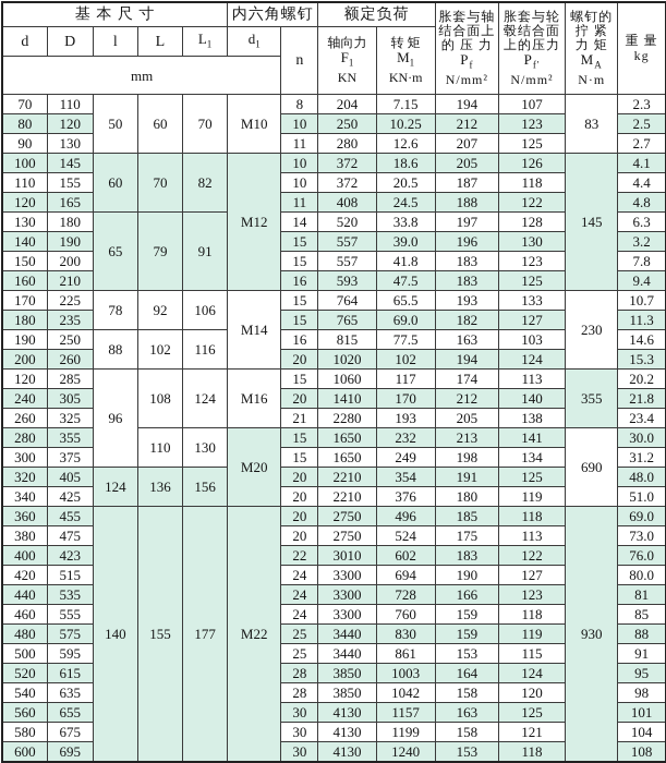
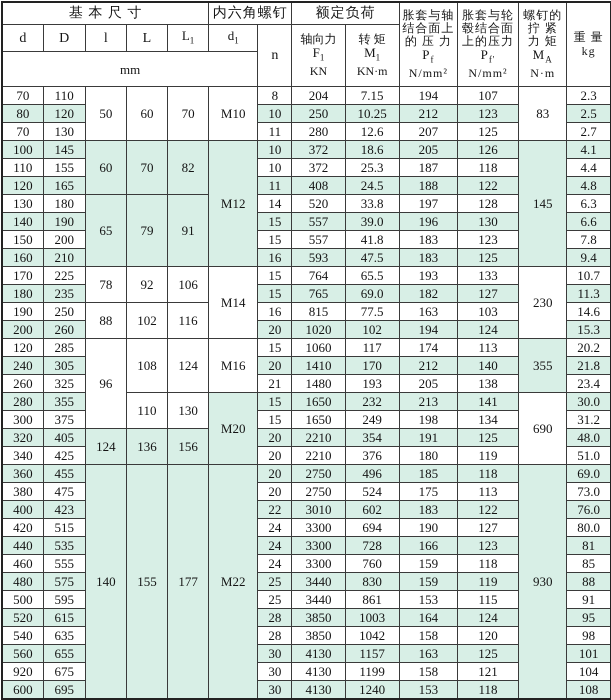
  基 本 尺 寸	内六角螺钉	额定负荷	胀套与轴结合面上的 压 力PfN/mm²	胀套与轮毂结合面上的压力Pf'N/mm²	螺钉的拧 紧力 矩MAN·m	重 量kg
  d	D	l	L	L1	d1	n	轴向力F1KN	转 矩M1KN·m
  mm
  70	110	50	60	70	M10	8	204	7.15	194	107	83	2.3
  80	120	10	250	10.25	212	123	2.5
- 90	130	11	280	12.6	207	125	2.7
+ 70	130	11	280	12.6	207	125	2.7
  100	145	60	70	82	M12	10	372	18.6	205	126	145	4.1
- 110	155	10	372	20.5	187	118	4.4
+ 110	155	10	372	25.3	187	118	4.4
  120	165	11	408	24.5	188	122	4.8
  130	180	65	79	91	14	520	33.8	197	128	6.3
- 140	190	15	557	39.0	196	130	3.2
+ 140	190	15	557	39.0	196	130	6.6
  150	200	15	557	41.8	183	123	7.8
  160	210	16	593	47.5	183	125	9.4
  170	225	78	92	106	M14	15	764	65.5	193	133	230	10.7
  180	235	15	765	69.0	182	127	11.3
  190	250	88	102	116	16	815	77.5	163	103	14.6
  200	260	20	1020	102	194	124	15.3
  120	285	96	108	124	M16	15	1060	117	174	113	355	20.2
  240	305	20	1410	170	212	140	21.8
- 260	325	21	2280	193	205	138	23.4
+ 260	325	21	1480	193	205	138	23.4
  280	355	110	130	M20	15	1650	232	213	141	690	30.0
  300	375	15	1650	249	198	134	31.2
  320	405	124	136	156	20	2210	354	191	125	48.0
  340	425	20	2210	376	180	119	51.0
  360	455	140	155	177	M22	20	2750	496	185	118	930	69.0
  380	475	20	2750	524	175	113	73.0
  400	423	22	3010	602	183	122	76.0
  420	515	24	3300	694	190	127	80.0
  440	535	24	3300	728	166	123	81
  460	555	24	3300	760	159	118	85
  480	575	25	3440	830	159	119	88
  500	595	25	3440	861	153	115	91
  520	615	28	3850	1003	164	124	95
  540	635	28	3850	1042	158	120	98
  560	655	30	4130	1157	163	125	101
- 580	675	30	4130	1199	158	121	104
+ 920	675	30	4130	1199	158	121	104
  600	695	30	4130	1240	153	118	108
